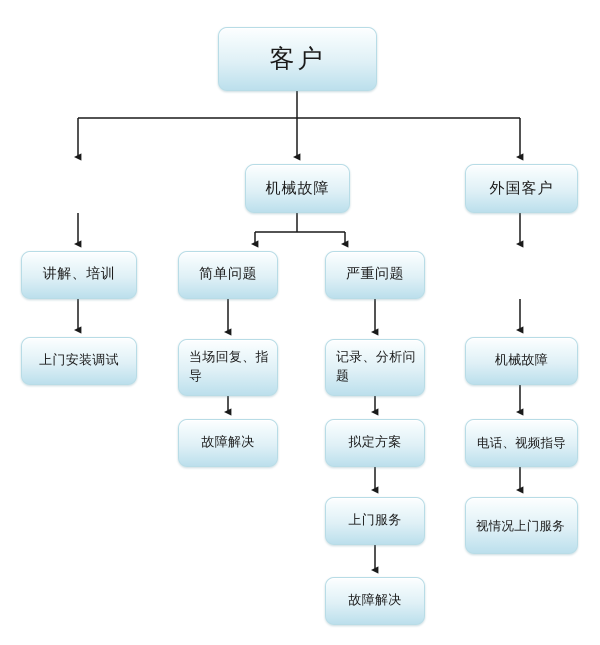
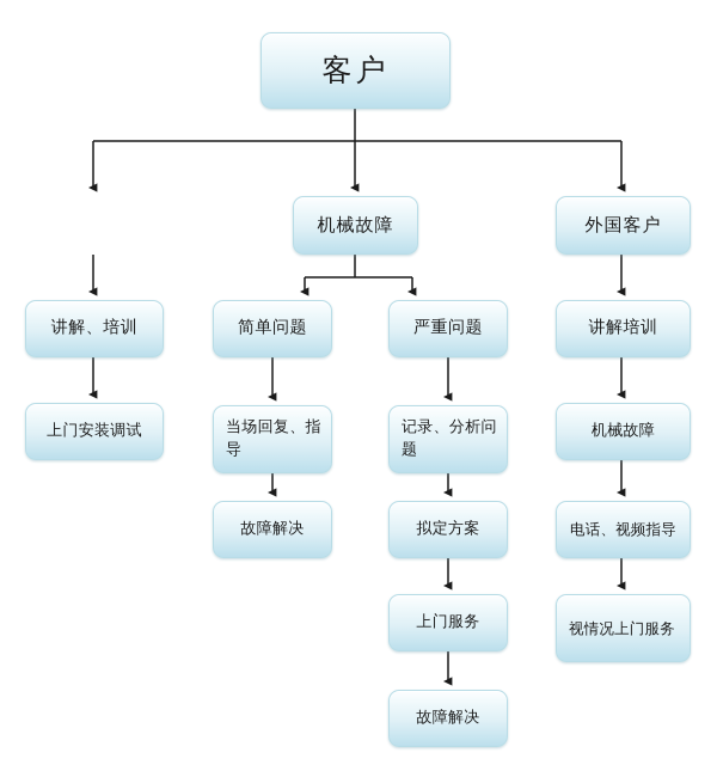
  客户
  机械故障
  外国客户
  讲解、培训
  简单问题
  严重问题
+ 讲解培训
  上门安装调试
  当场回复、指导
  记录、分析问题
  机械故障
  故障解决
  拟定方案
  电话、视频指导
  上门服务
  视情况上门服务
  故障解决
